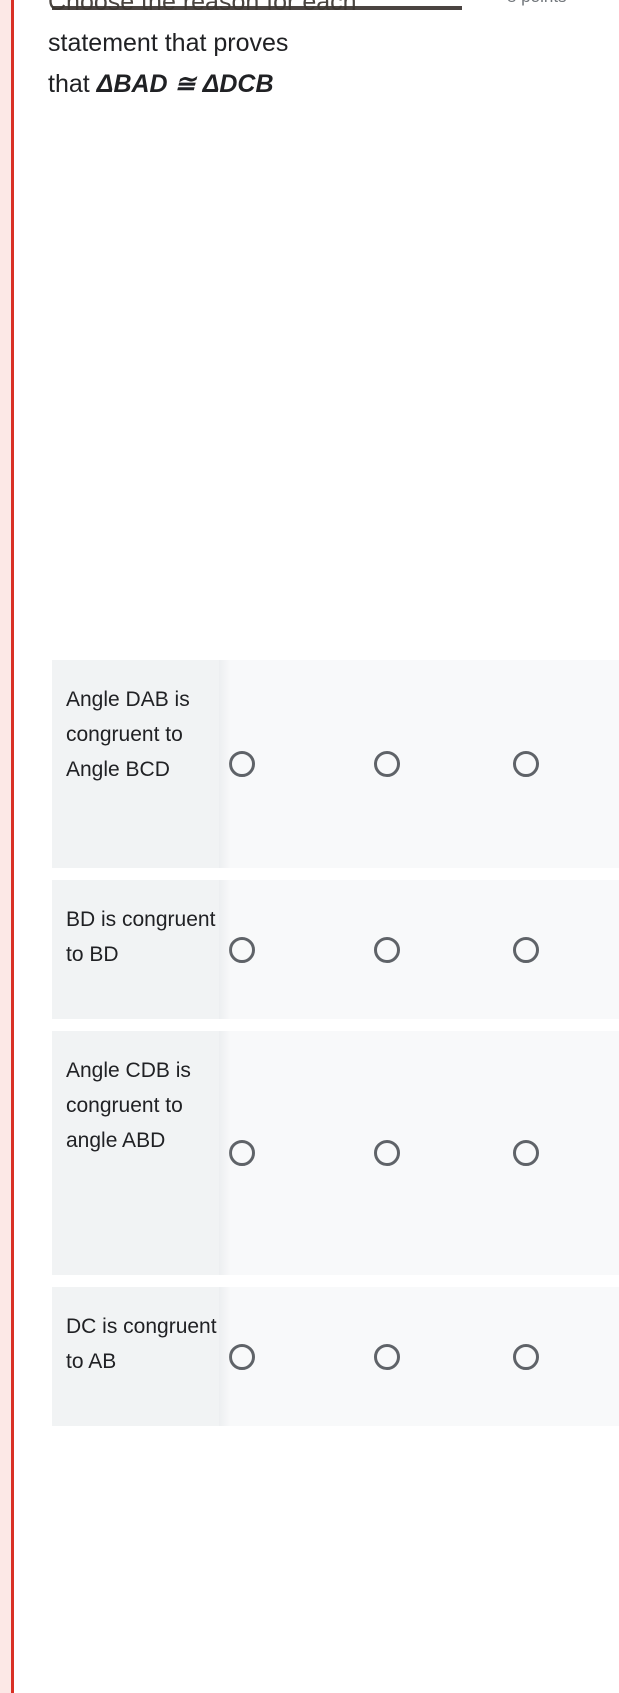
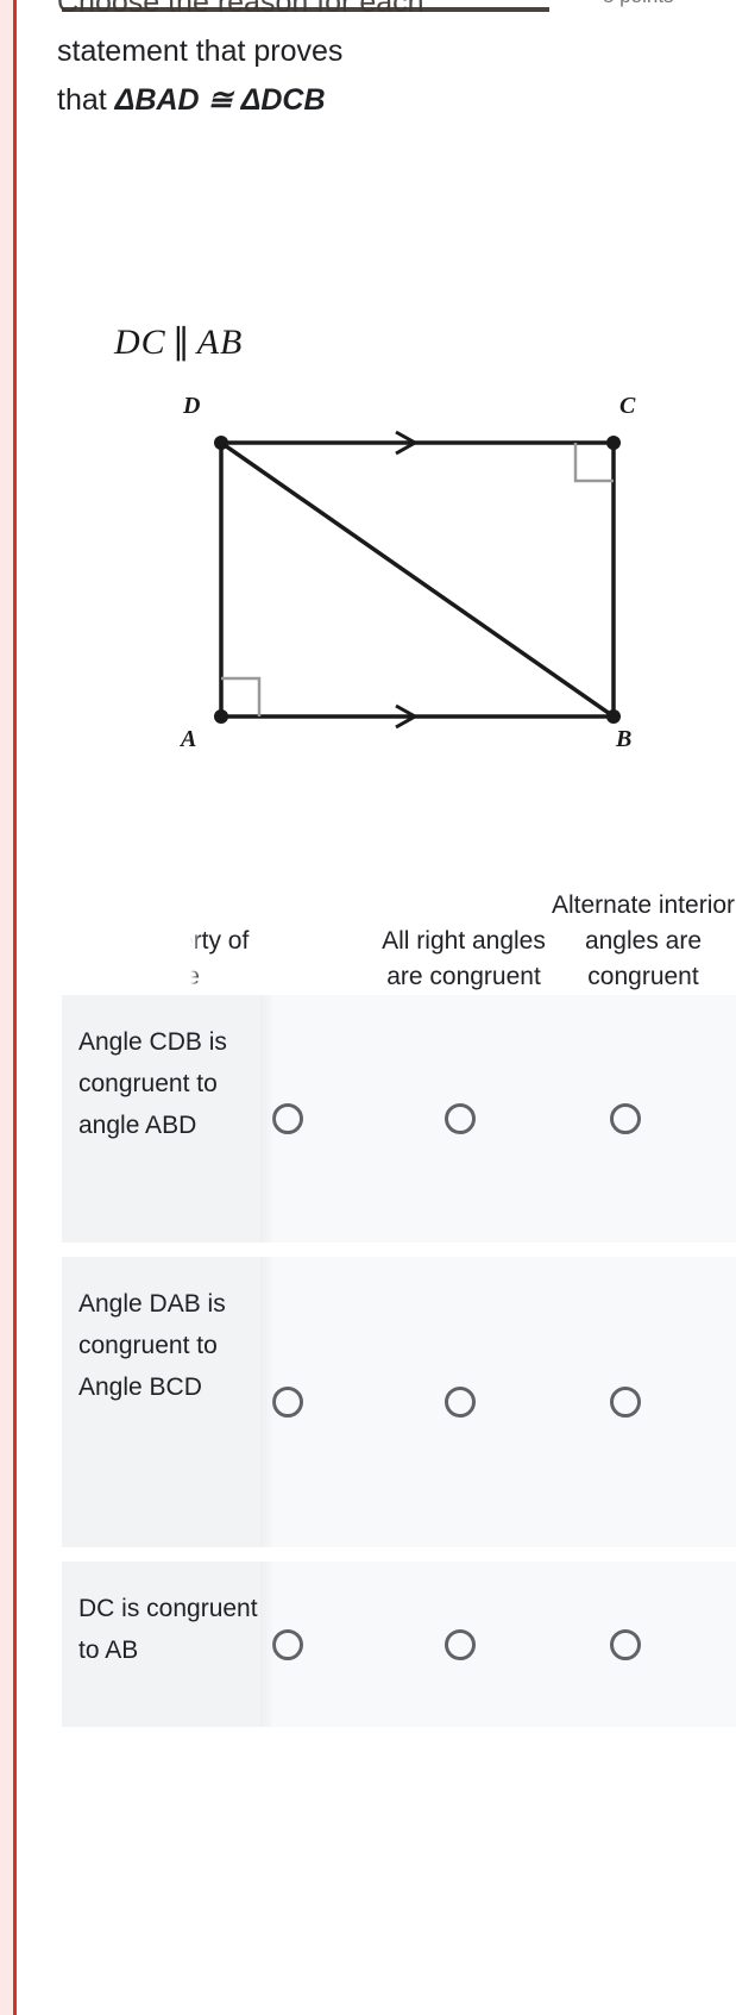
  Choose the reason for each
  statement that proves
  that ΔBAD ≅ ΔDCB
+ DC ∥ AB
+ D
+ C
+ A
+ B
+ Reflexive property of congruence
+ All right angles are congruent
+ Alternate interior angles are congruent
- Angle DAB is congruent to Angle BCD
+ Angle CDB is congruent to angle ABD
- BD is congruent to BD
- Angle CDB is congruent to angle ABD
+ Angle DAB is congruent to Angle BCD
  DC is congruent to AB
